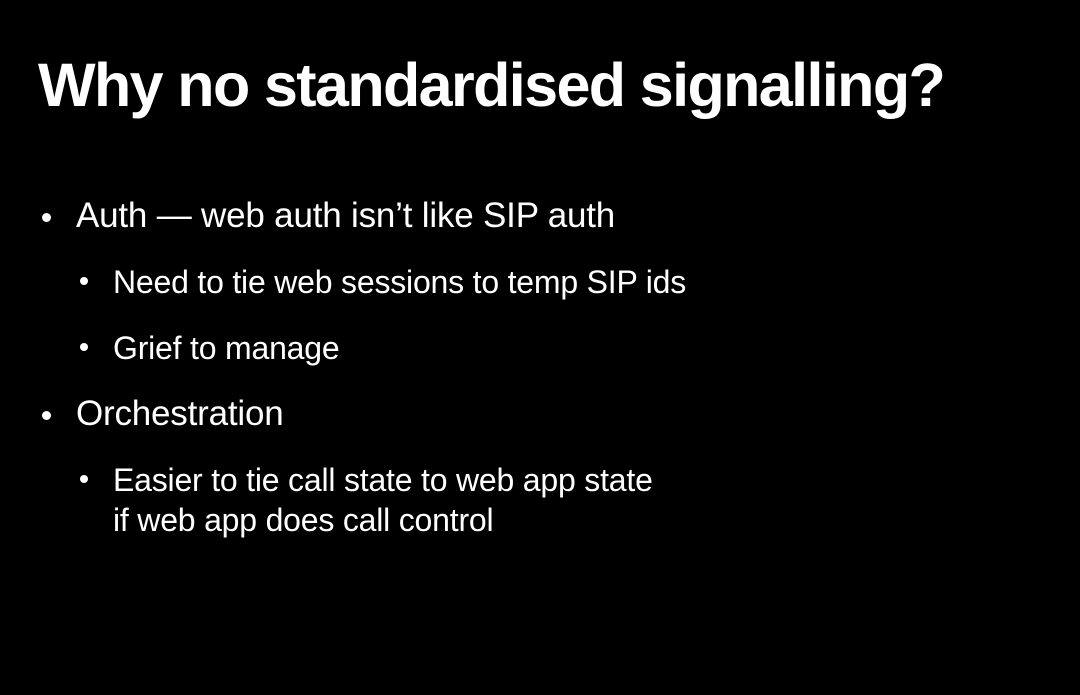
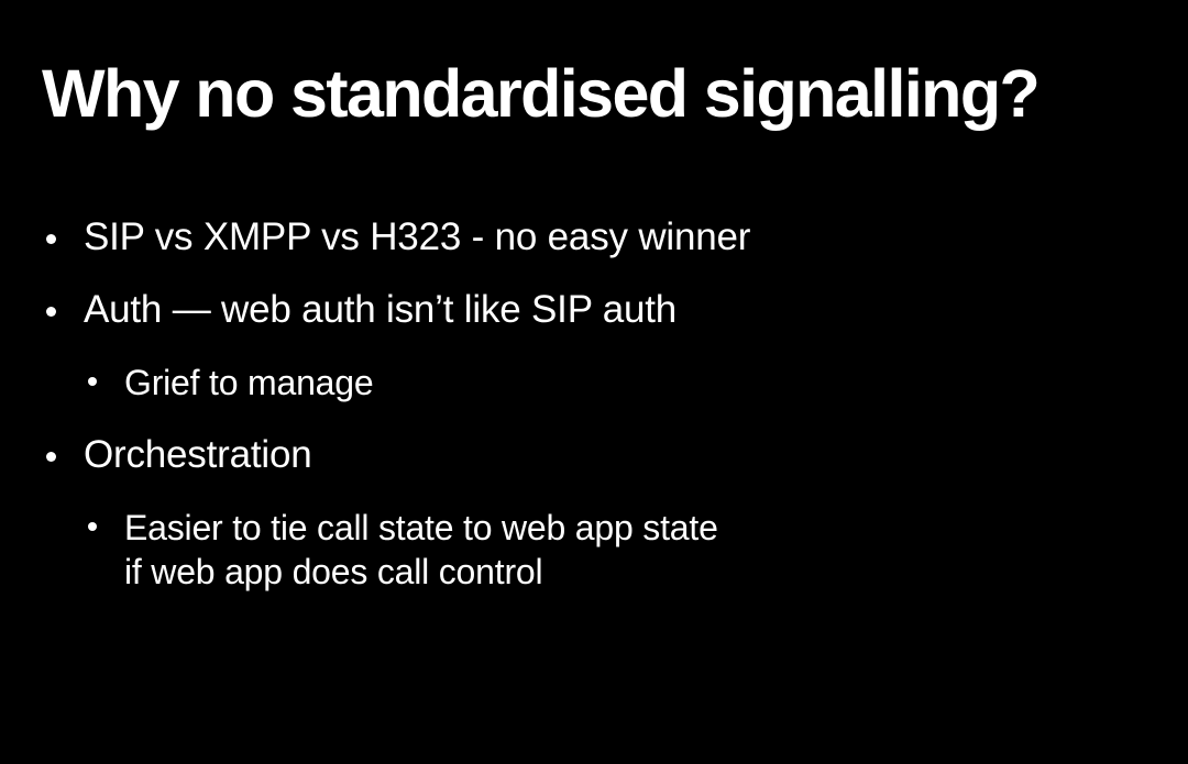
  Why no standardised signalling?
+ SIP vs XMPP vs H323 - no easy winner
  Auth — web auth isn’t like SIP auth
- Need to tie web sessions to temp SIP ids
  Grief to manage
  Orchestration
  Easier to tie call state to web app state
  if web app does call control
